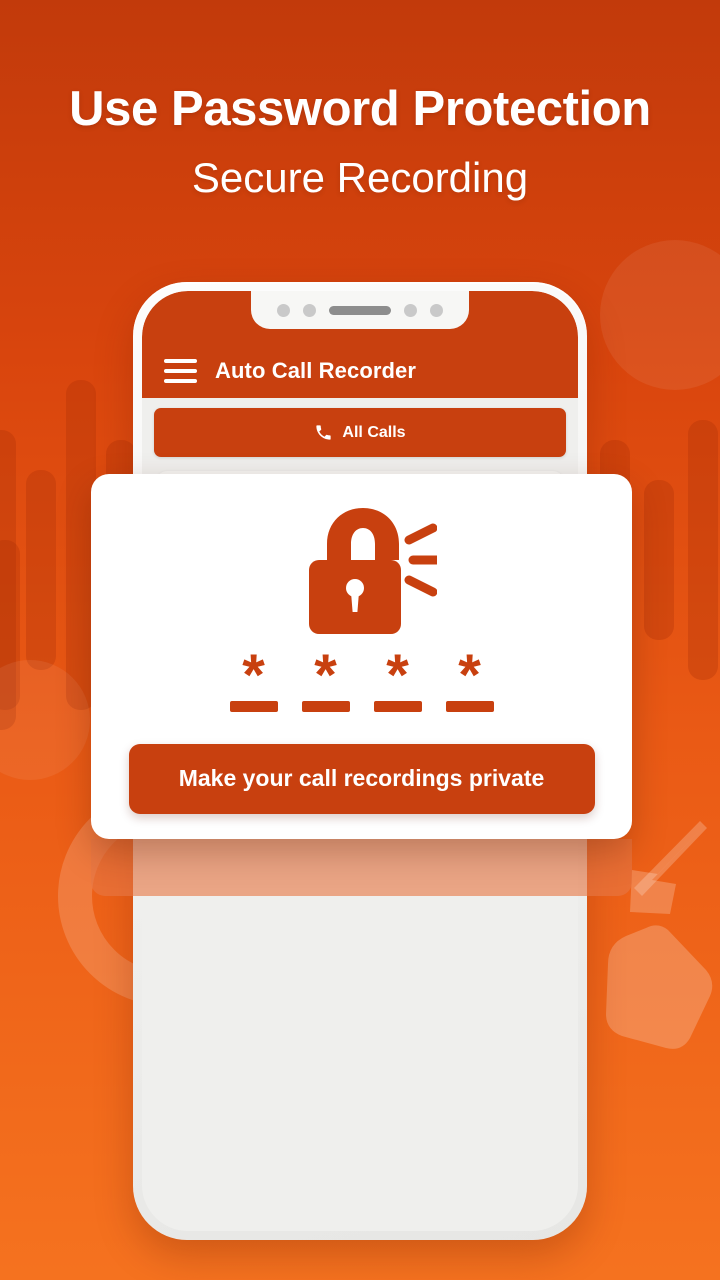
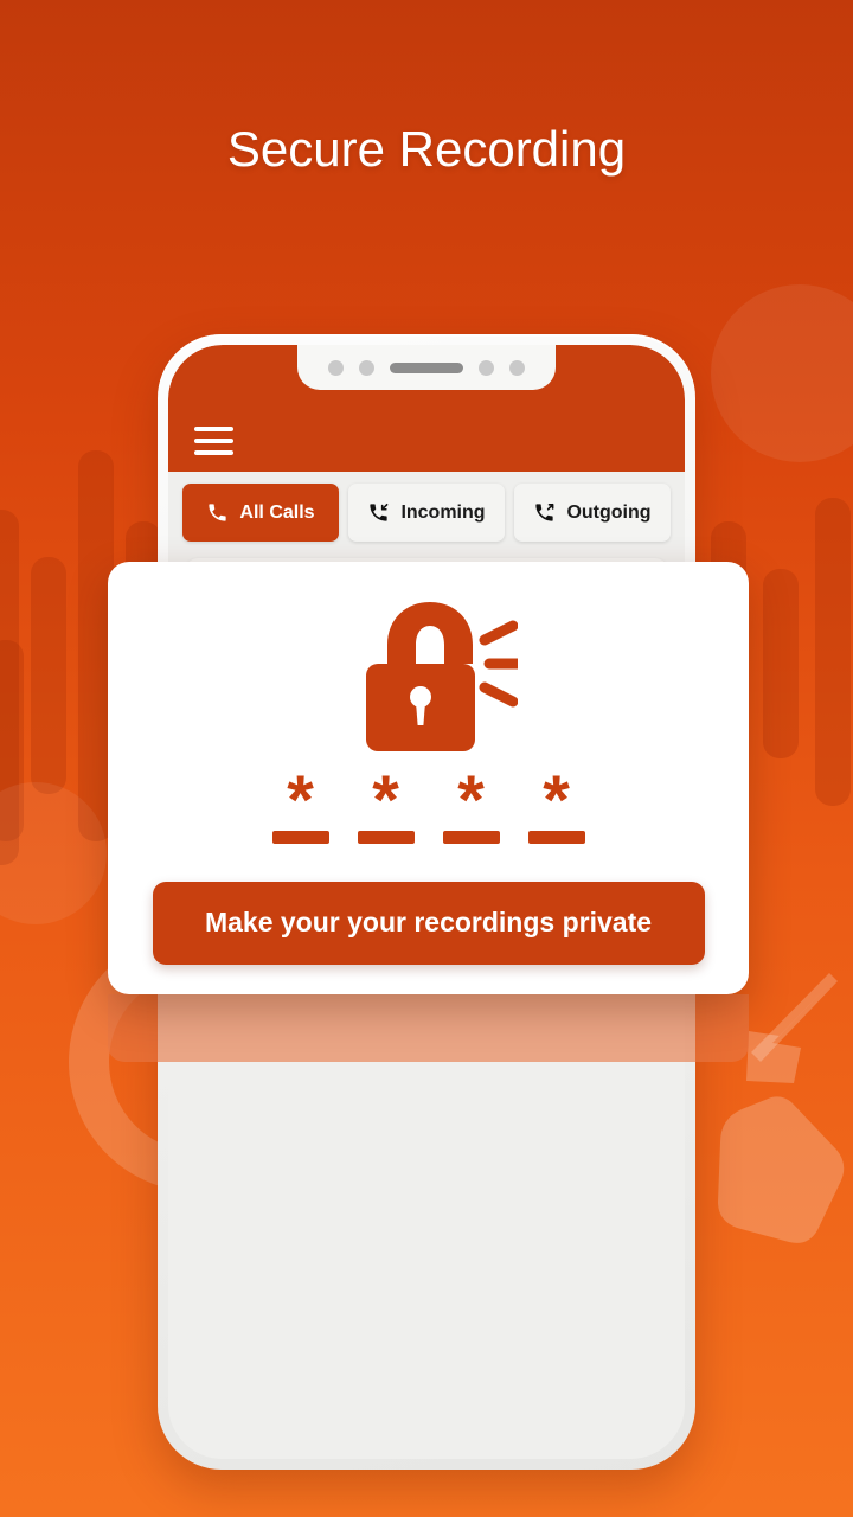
- Use Password Protection
  Secure Recording
- Auto Call Recorder
  All Calls
+ Incoming
+ Outgoing
  *
  *
  *
  *
- Make your call recordings private
+ Make your your recordings private
